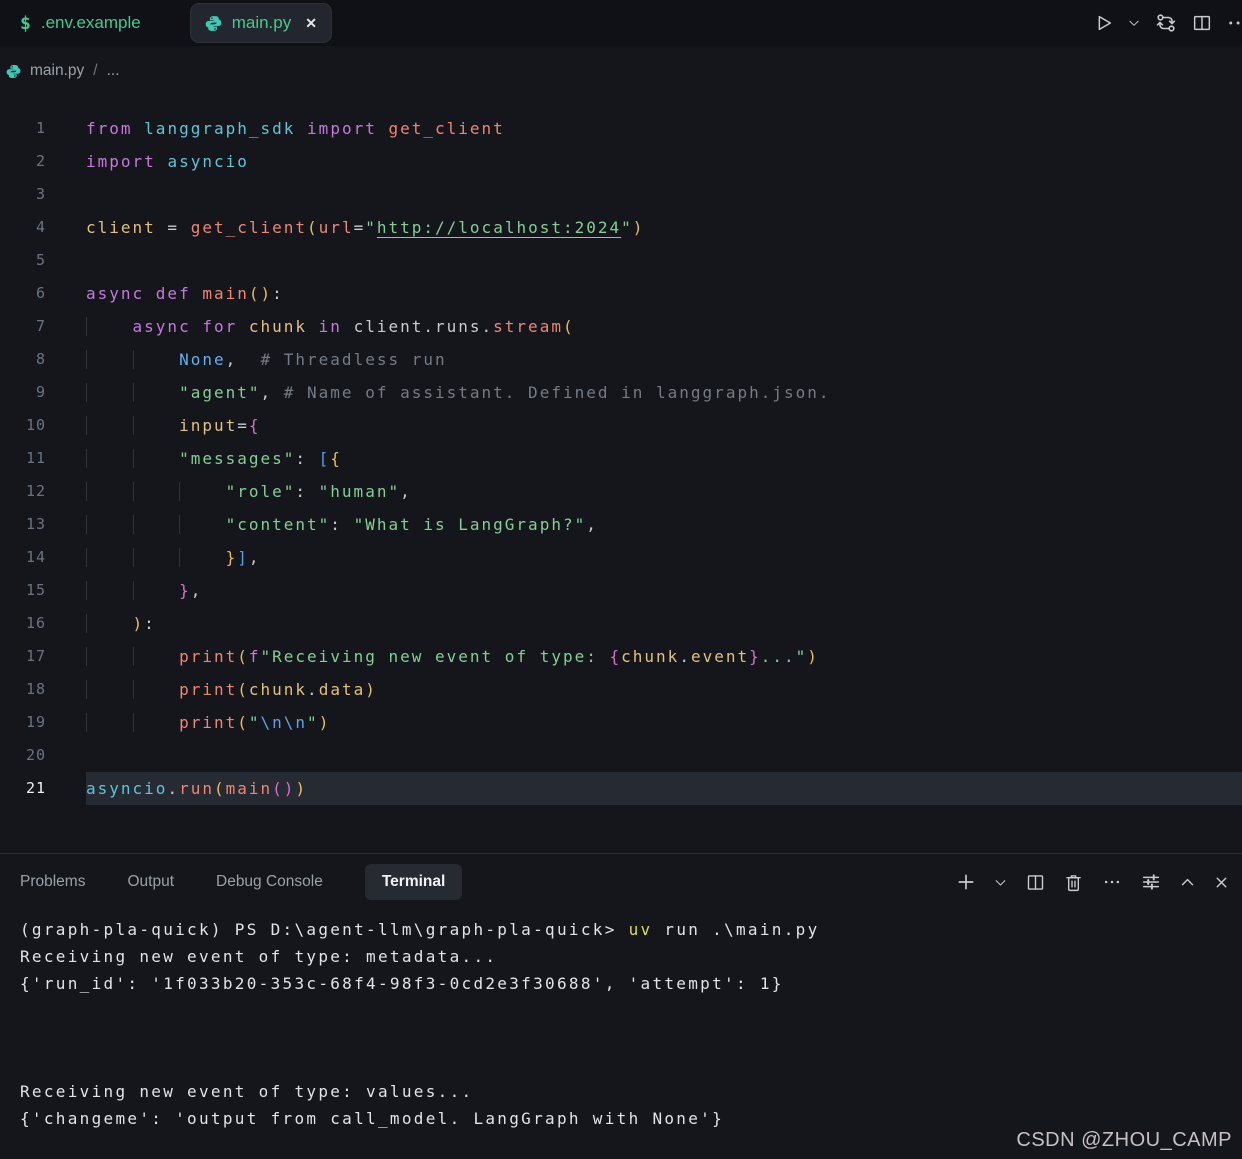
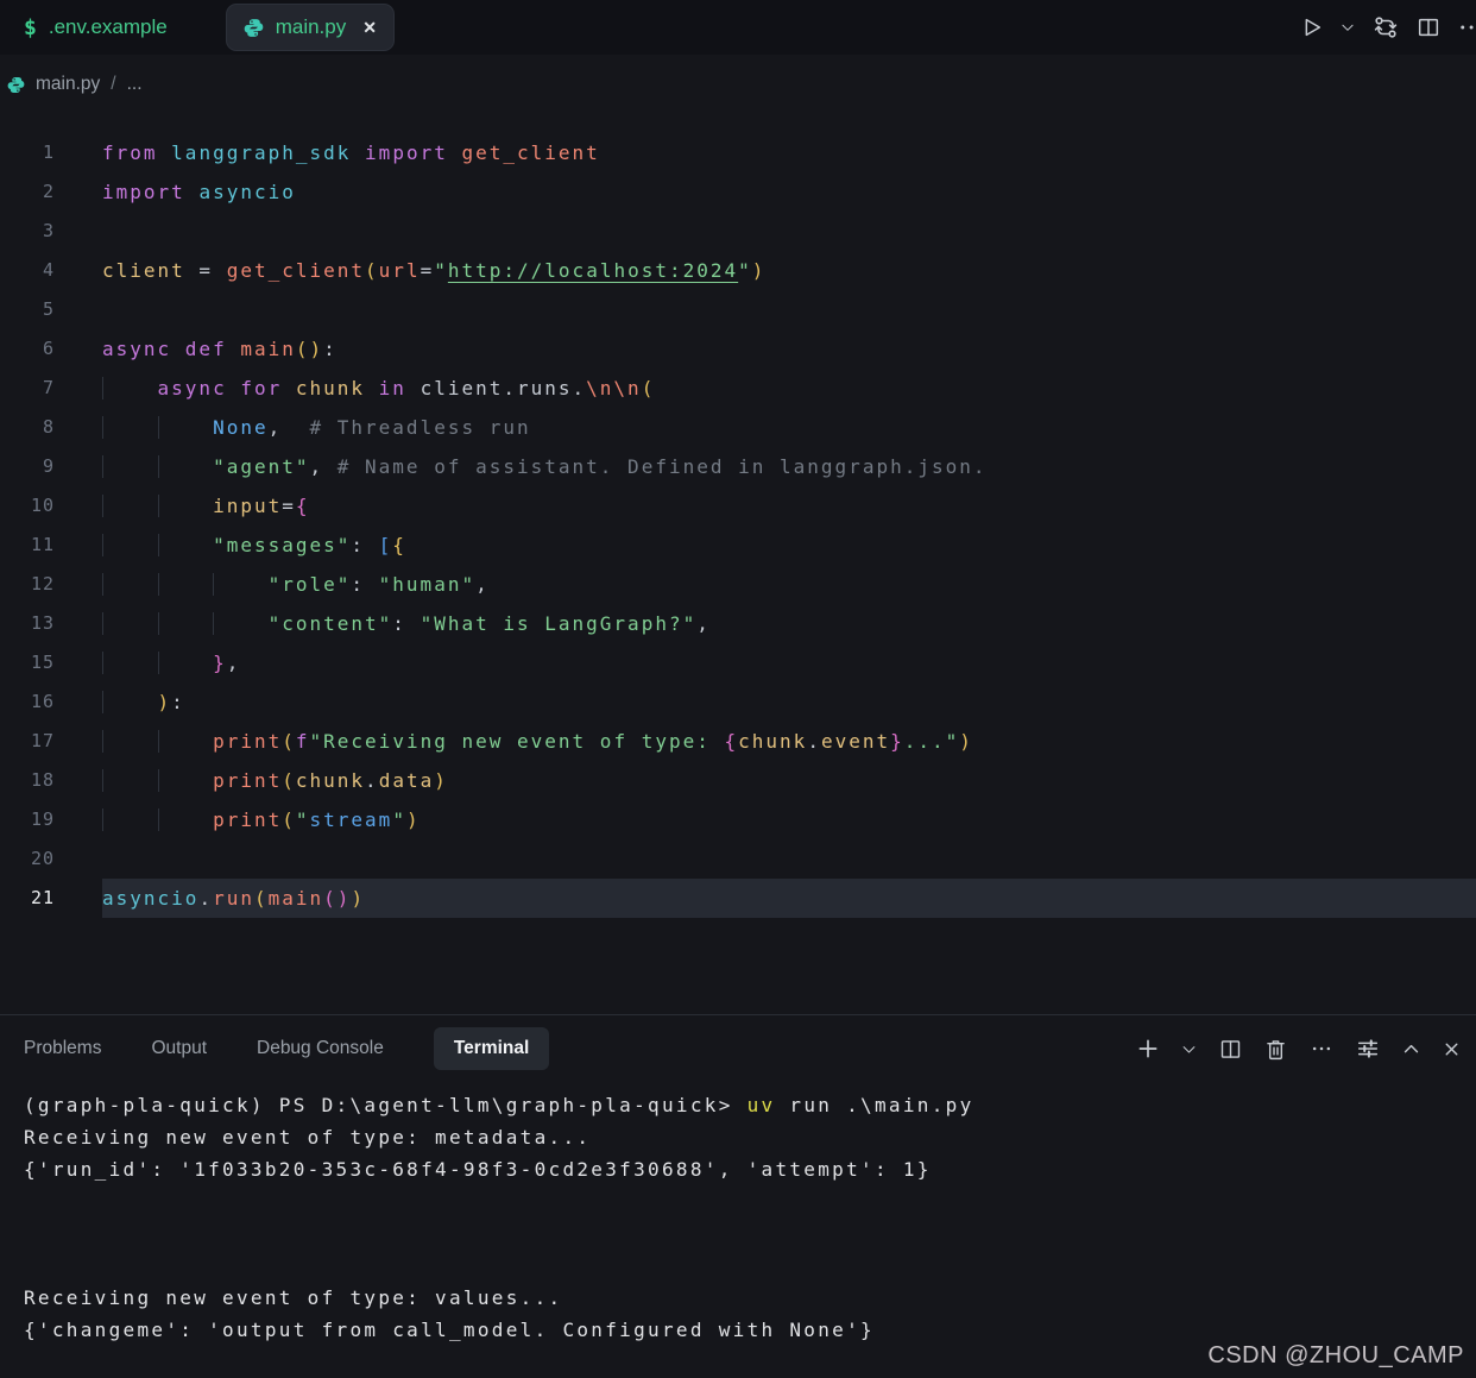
  $
  .env.example
  main.py
  ✕
  main.py
  /
  ...
  1
  from langgraph_sdk import get_client
  2
  import asyncio
  3
  4
  client = get_client(url="http://localhost:2024")
  5
  6
  async def main():
  7
- async for chunk in client.runs.stream(
+ async for chunk in client.runs.\n\n(
  8
  None, # Threadless run
  9
  "agent", # Name of assistant. Defined in langgraph.json.
  10
  input={
  11
  "messages": [{
  12
  "role": "human",
  13
  "content": "What is LangGraph?",
- 14
- }],
  15
  },
  16
  ):
  17
  print(f"Receiving new event of type: {chunk.event}...")
  18
  print(chunk.data)
  19
- print("\n\n")
+ print("stream")
  20
  21
  asyncio.run(main())
  Problems
  Output
  Debug Console
  Terminal
  (graph-pla-quick) PS D:\agent-llm\graph-pla-quick> uv run .\main.py
  Receiving new event of type: metadata...
  {'run_id': '1f033b20-353c-68f4-98f3-0cd2e3f30688', 'attempt': 1}
  Receiving new event of type: values...
- {'changeme': 'output from call_model. LangGraph with None'}
+ {'changeme': 'output from call_model. Configured with None'}
  CSDN @ZHOU_CAMP
